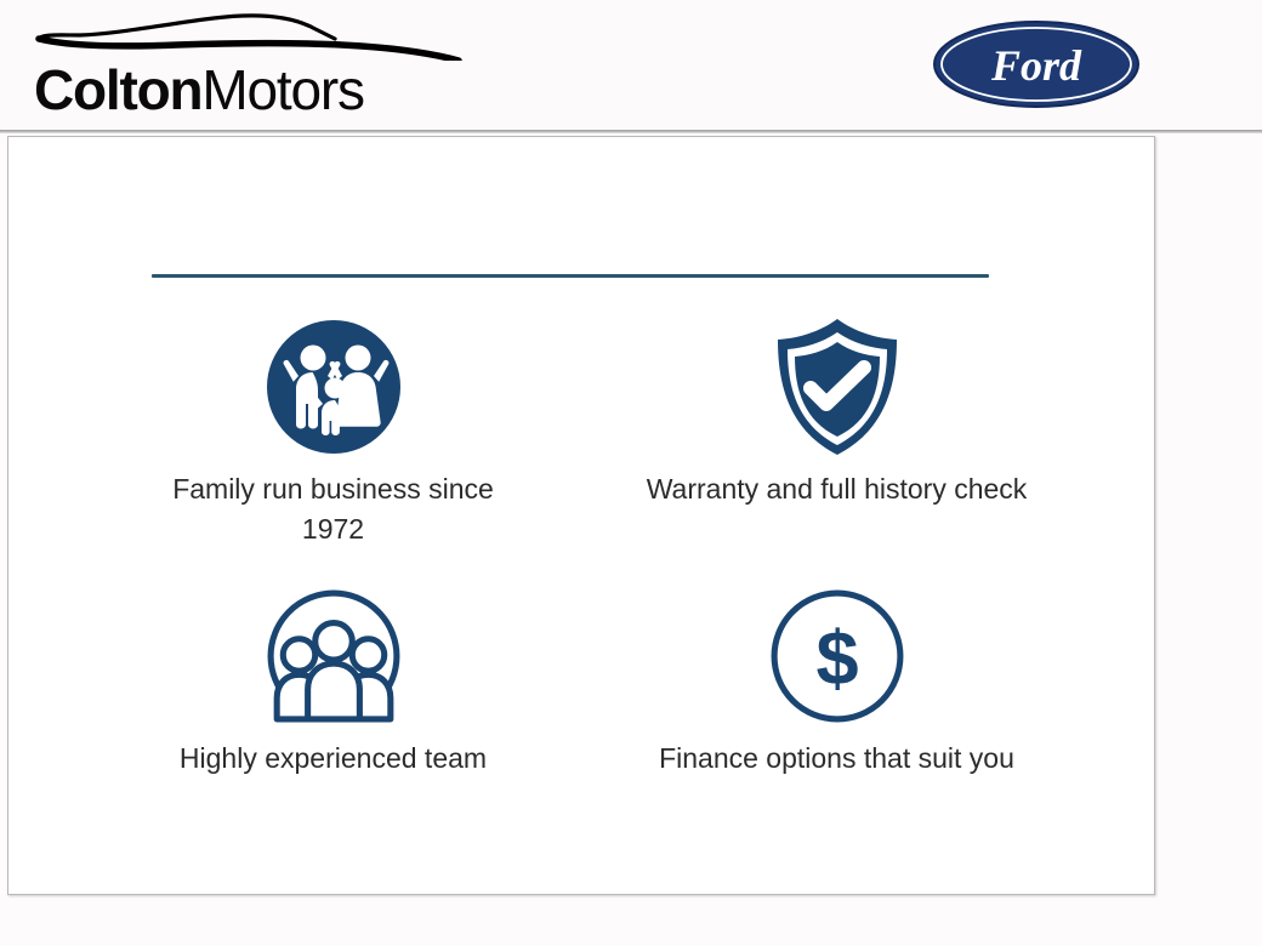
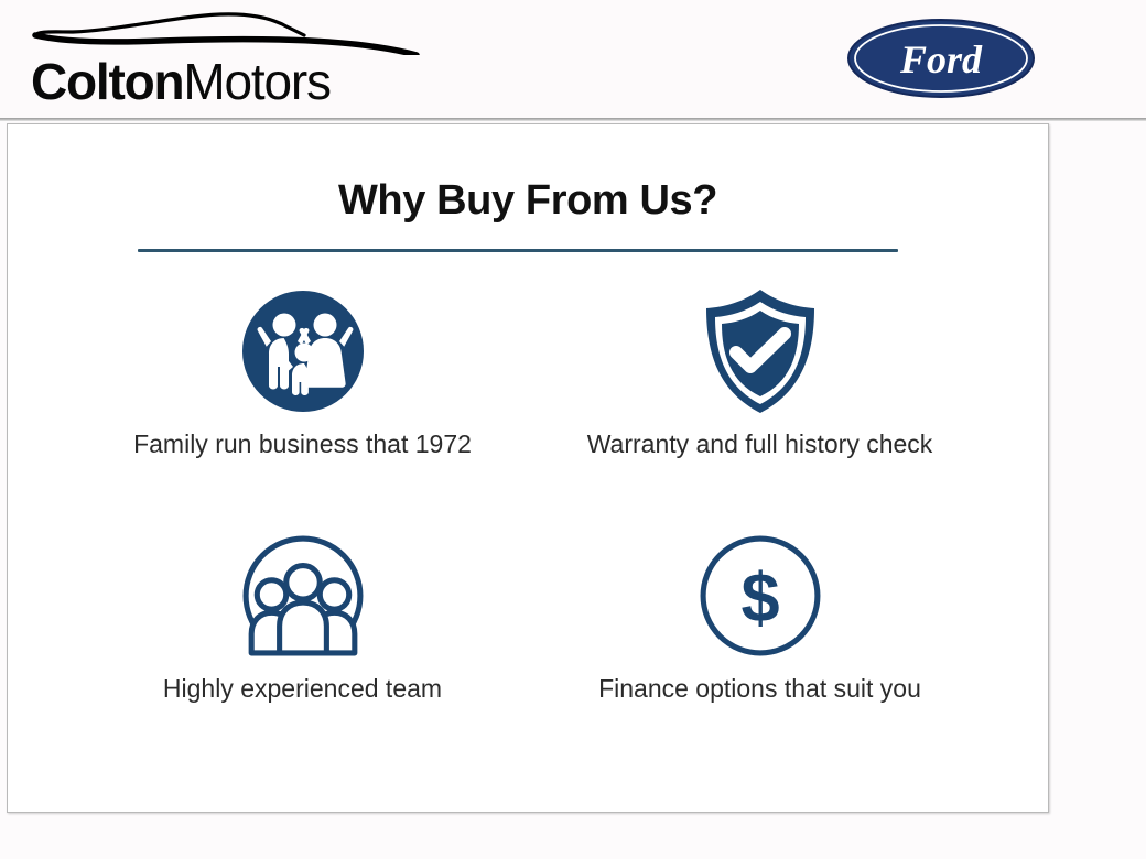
  ColtonMotors
  Ford
+ Why Buy From Us?
- Family run business since 1972
+ Family run business that 1972
  Warranty and full history check
  Highly experienced team
  $
  Finance options that suit you
